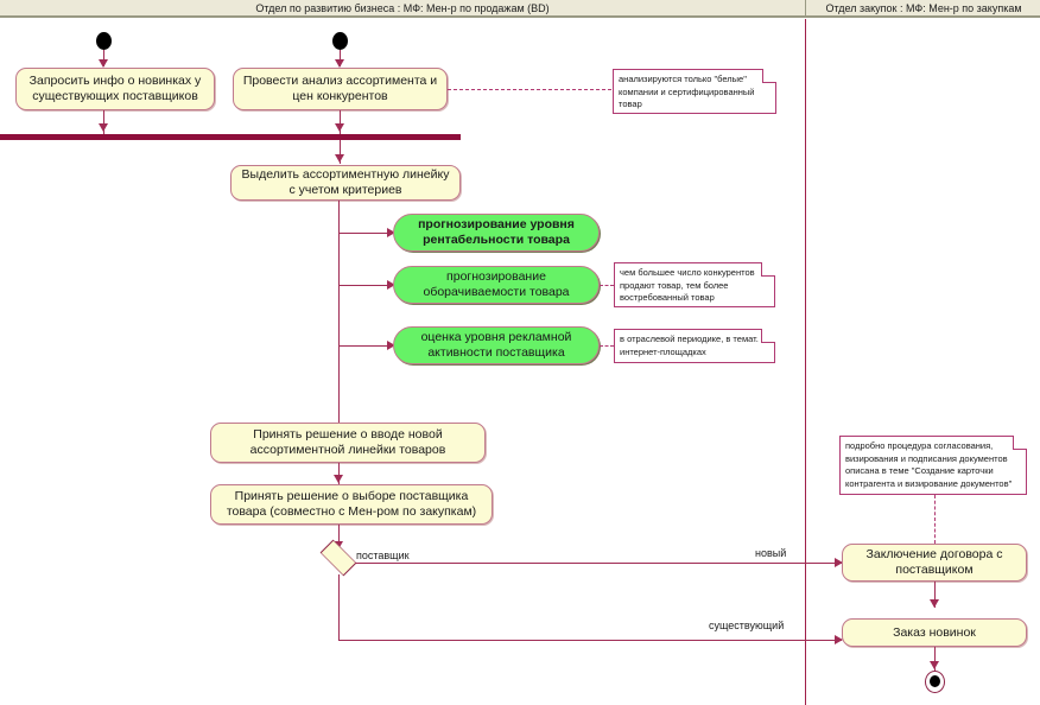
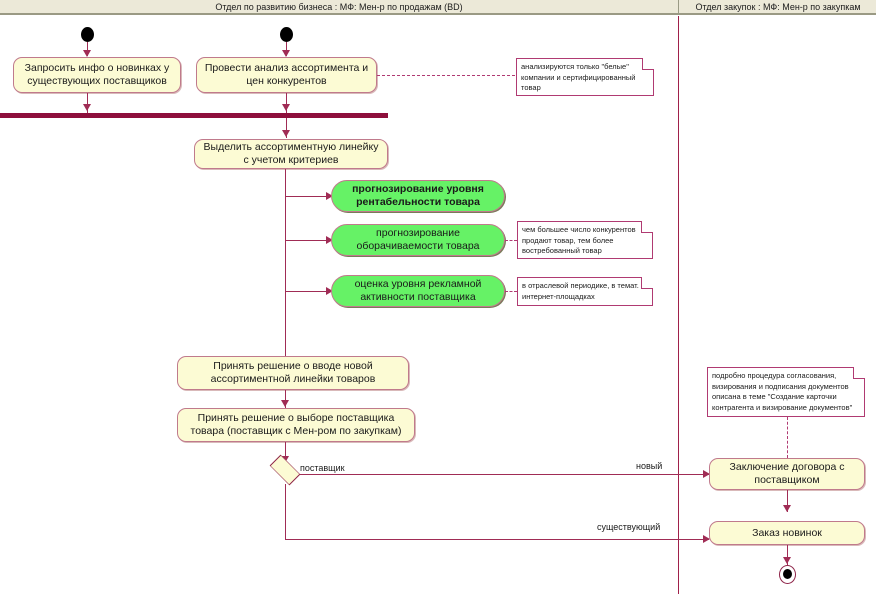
  Отдел по развитию бизнеса : МФ: Мен-р по продажам (BD)
  Отдел закупок : МФ: Мен-р по закупкам
  Запросить инфо о новинках у существующих поставщиков
  Провести анализ ассортимента и цен конкурентов
  анализируются только "белые" компании и сертифицированный товар
  Выделить ассортиментную линейку с учетом критериев
  прогнозирование уровня рентабельности товара
  прогнозирование оборачиваемости товара
  чем большее число конкурентов продают товар, тем более востребованный товар
  оценка уровня рекламной активности поставщика
  в отраслевой периодике, в темат. интернет-площадках
  Принять решение о вводе новой ассортиментной линейки товаров
- Принять решение о выборе поставщика товара (совместно с Мен-ром по закупкам)
+ Принять решение о выборе поставщика товара (поставщик с Мен-ром по закупкам)
  поставщик
  новый
  существующий
  подробно процедура согласования, визирования и подписания документов описана в теме "Создание карточки контрагента и визирование документов"
  Заключение договора с поставщиком
  Заказ новинок
